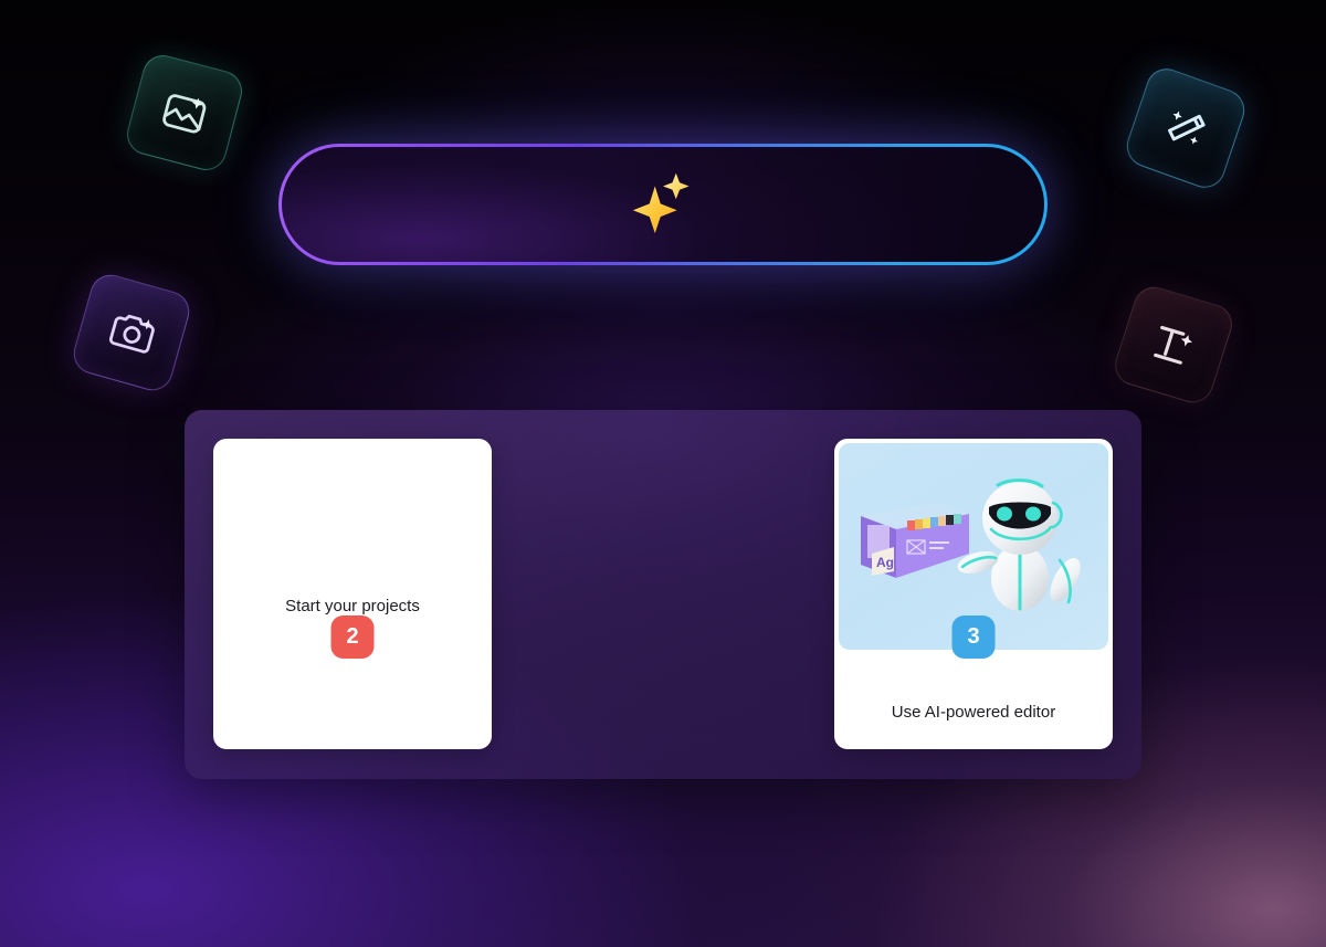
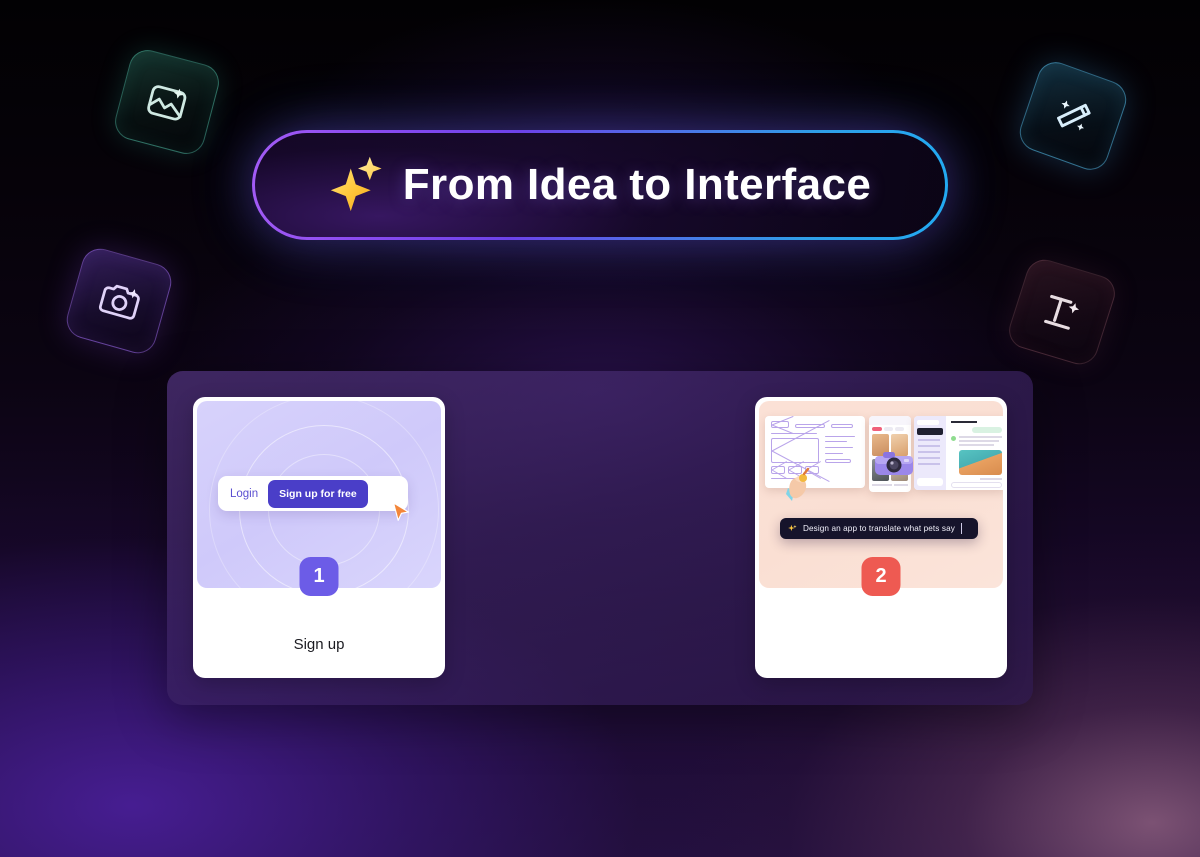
+ From Idea to Interface
+ Login
+ Sign up for free
+ 1
+ Sign up
+ Design an app to translate what pets say
  2
- Start your projects
- Ag
- 3
- Use AI-powered editor
